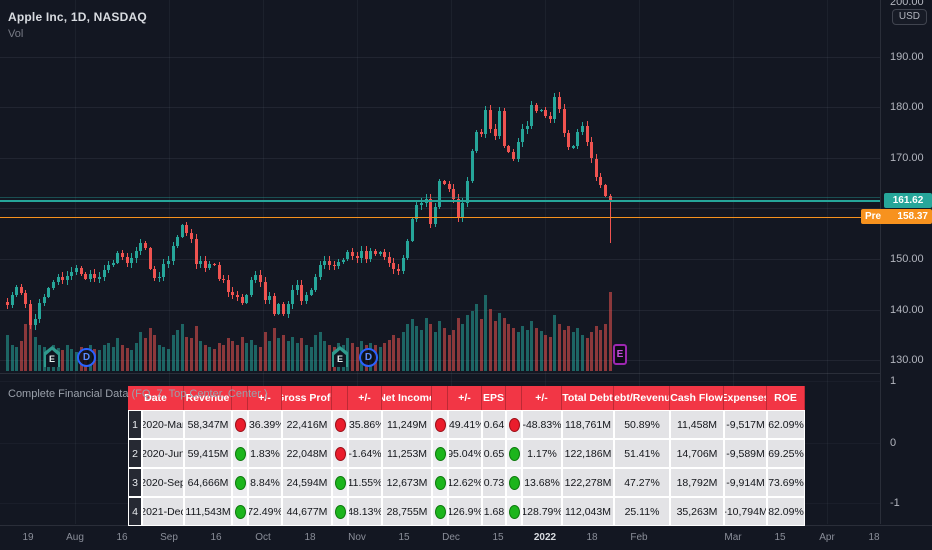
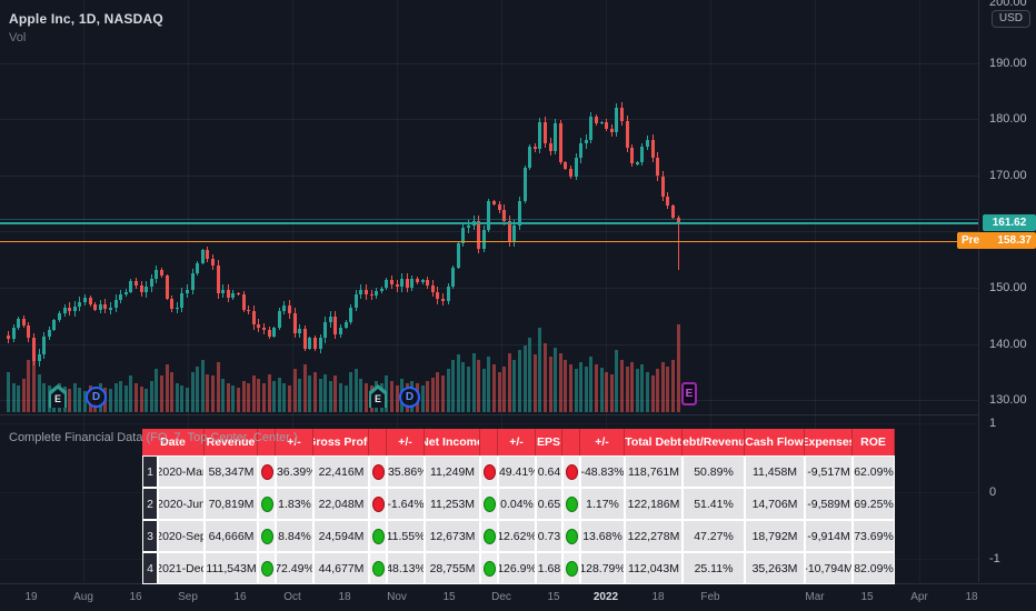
  Apple Inc, 1D, NASDAQ
  Vol
  USD
  200.00
  190.00
  180.00
  170.00
  150.00
  140.00
  130.00
  1
  0
  -1
  161.62
  Pre
  158.37
  19
  Aug
  16
  Sep
  16
  Oct
  18
  Nov
  15
  Dec
  15
  2022
  18
  Feb
  Mar
  15
  Apr
  18
  Complete Financial Data (FQ, 7, Top Center, Center )
  Date
  Revenue
  +/-
  ross Profi
  +/-
  Net Income
  +/-
  EPS
  +/-
  Total Debt
  ebt/Revenu
  Cash Flow
  Expenses
  ROE
  1
  2020-Ma
  58,347M
  -36.39%
  22,416M
  -35.86%
  11,249M
  -49.41%
  0.64
  -48.83%
  118,761M
  50.89%
  11,458M
  -9,517M
  62.09%
  2
  2020-Jun
- 59,415M
+ 70,819M
  1.83%
  22,048M
  -1.64%
  11,253M
- 95.04%
+ 0.04%
  0.65
  1.17%
  122,186M
  51.41%
  14,706M
  -9,589M
  69.25%
  3
  2020-Sep
  64,666M
  8.84%
  24,594M
  11.55%
  12,673M
  12.62%
  0.73
  13.68%
  122,278M
  47.27%
  18,792M
  -9,914M
  73.69%
  4
  2021-De
  111,543M
  72.49%
  44,677M
  48.13%
  28,755M
  126.9%
  1.68
  128.79%
  112,043M
  25.11%
  35,263M
  -10,794M
  82.09%
  E
  D
  E
  D
  E
